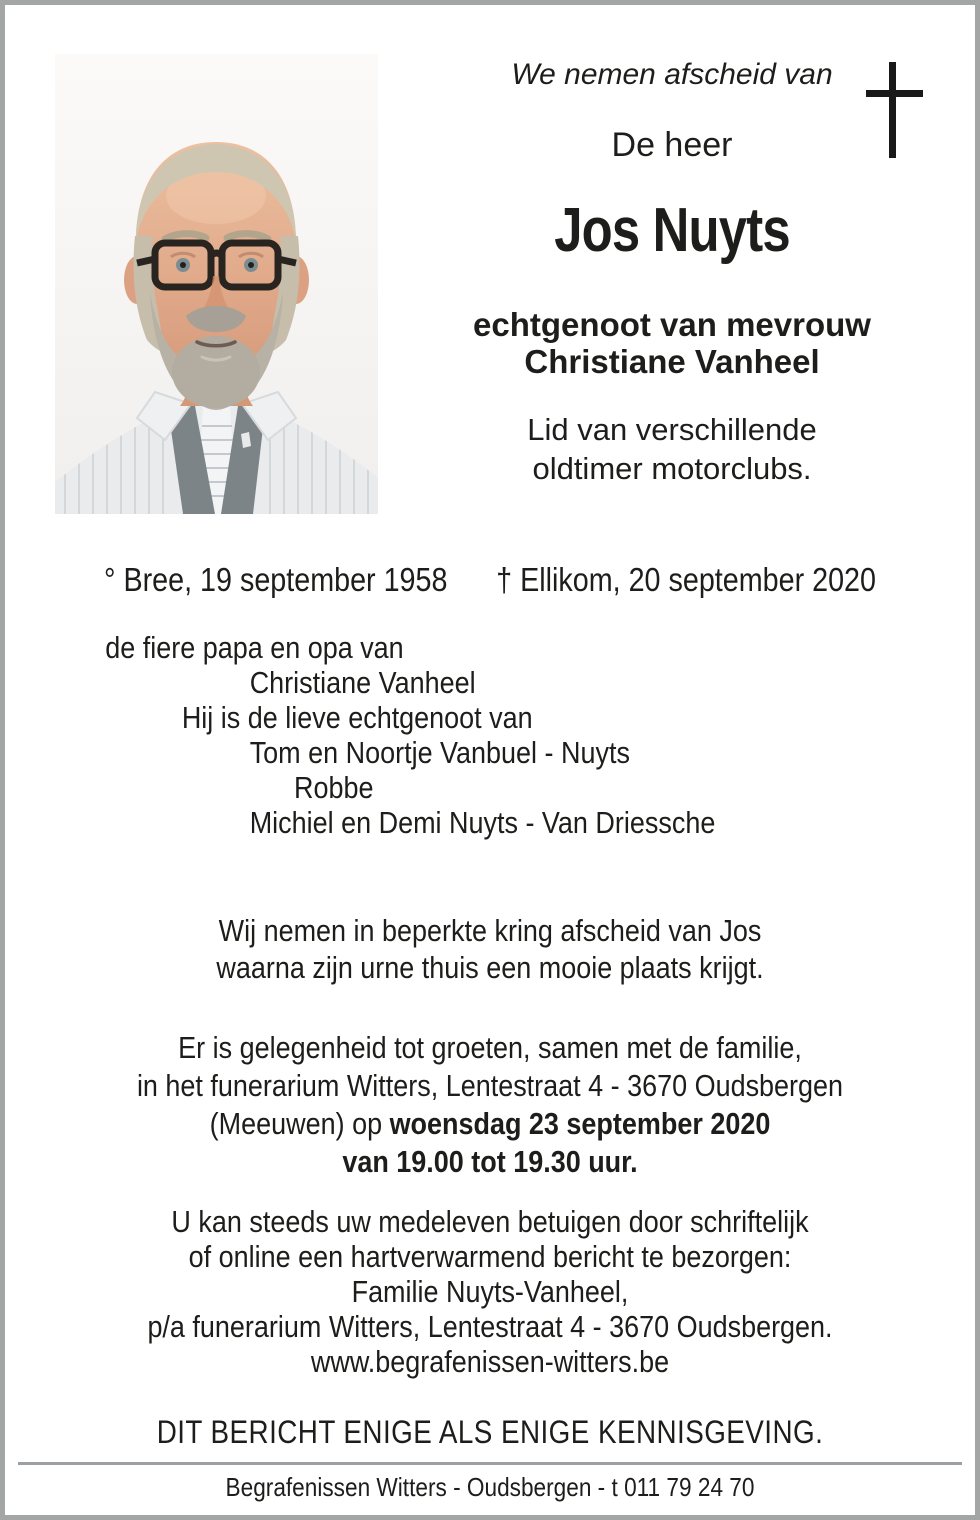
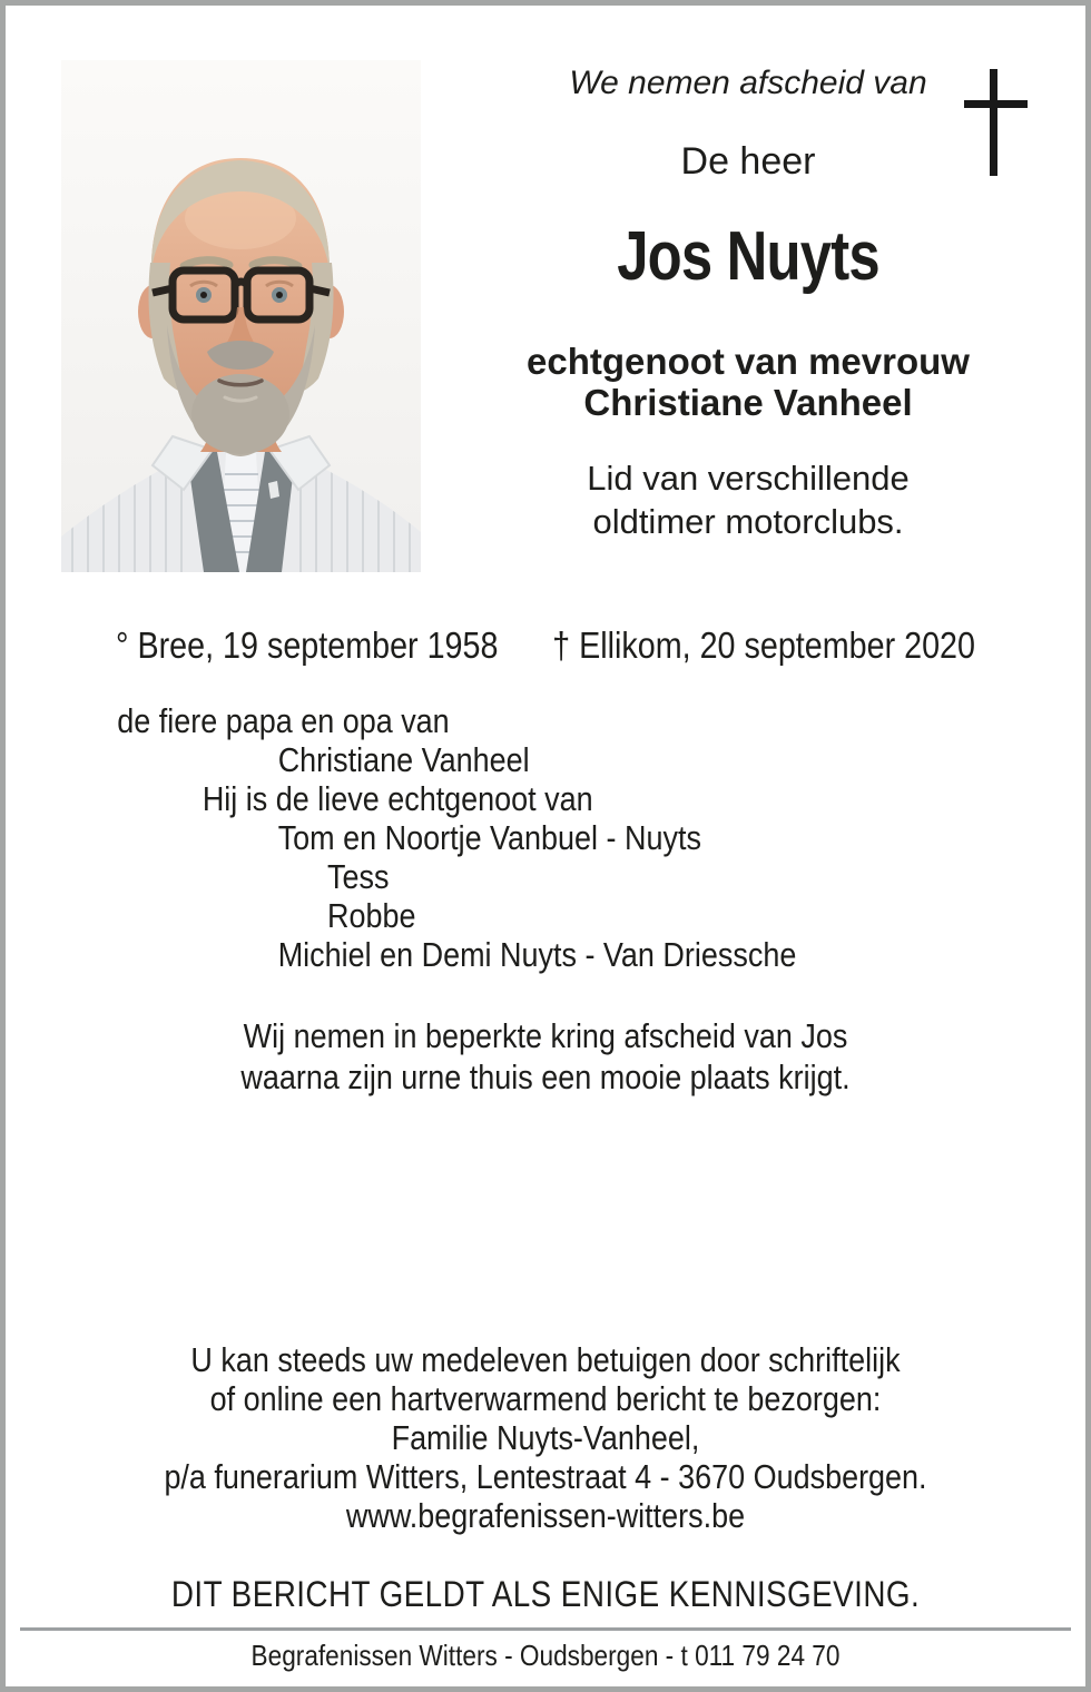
  We nemen afscheid van
  De heer
  Jos Nuyts
  echtgenoot van mevrouw
  Christiane Vanheel
  Lid van verschillende
  oldtimer motorclubs.
  ° Bree, 19 september 1958
  † Ellikom, 20 september 2020
  de fiere papa en opa van
  Christiane Vanheel
  Hij is de lieve echtgenoot van
  Tom en Noortje Vanbuel - Nuyts
+ Tess
  Robbe
  Michiel en Demi Nuyts - Van Driessche
  Wij nemen in beperkte kring afscheid van Jos
  waarna zijn urne thuis een mooie plaats krijgt.
- Er is gelegenheid tot groeten, samen met de familie,
- in het funerarium Witters, Lentestraat 4 - 3670 Oudsbergen
- (Meeuwen) op woensdag 23 september 2020
- van 19.00 tot 19.30 uur.
  U kan steeds uw medeleven betuigen door schriftelijk
  of online een hartverwarmend bericht te bezorgen:
  Familie Nuyts-Vanheel,
  p/a funerarium Witters, Lentestraat 4 - 3670 Oudsbergen.
  www.begrafenissen-witters.be
- DIT BERICHT ENIGE ALS ENIGE KENNISGEVING.
+ DIT BERICHT GELDT ALS ENIGE KENNISGEVING.
  Begrafenissen Witters - Oudsbergen - t 011 79 24 70
